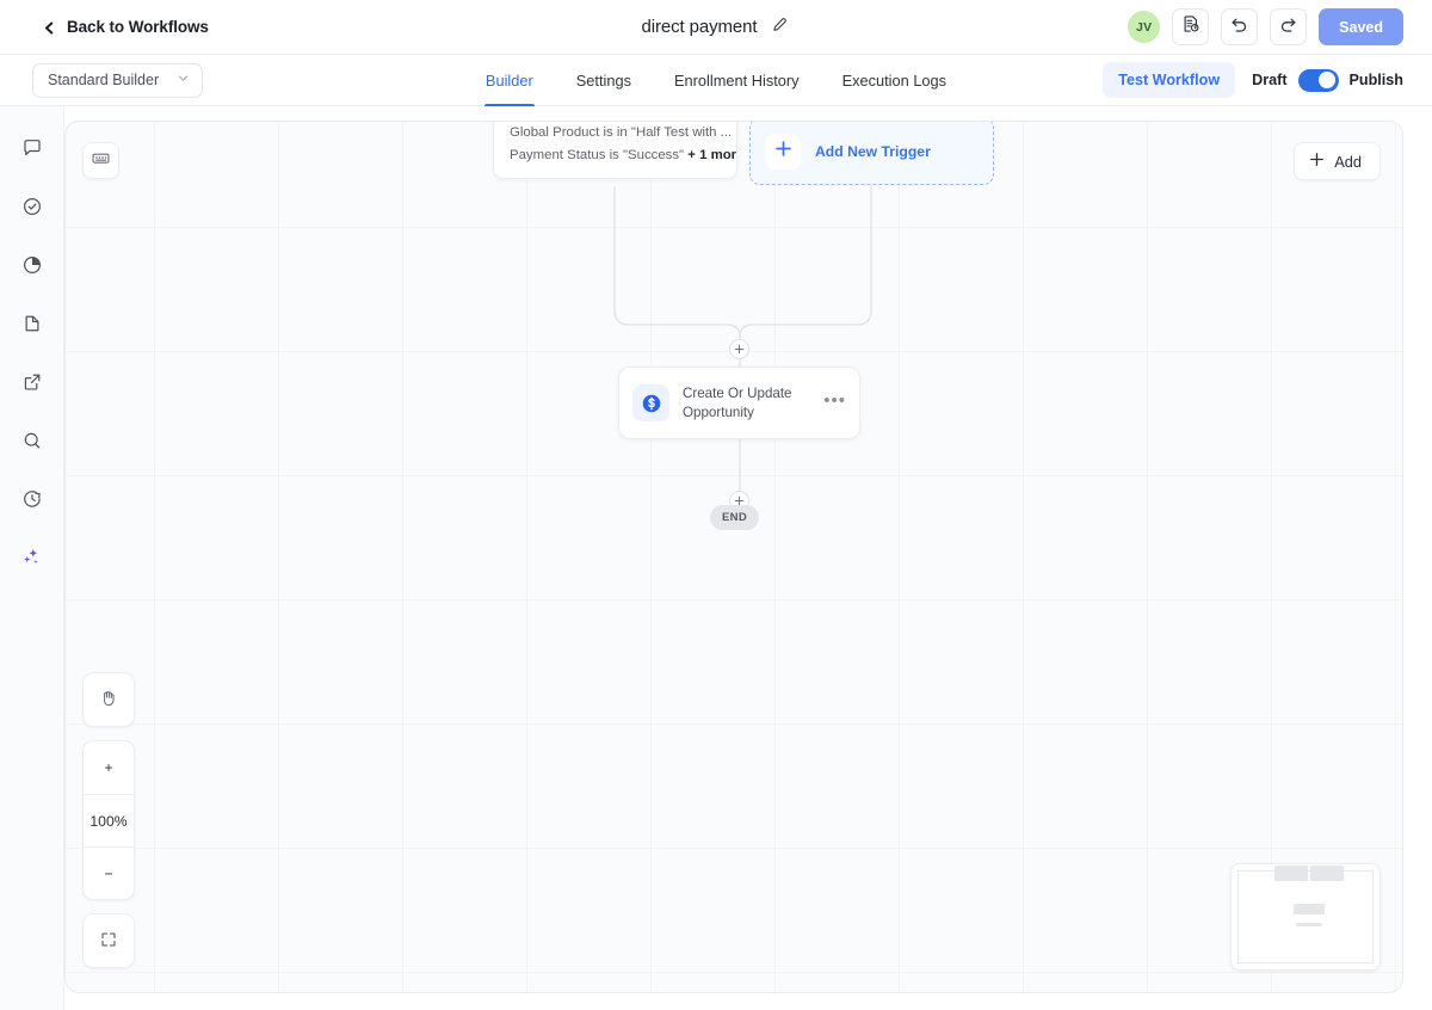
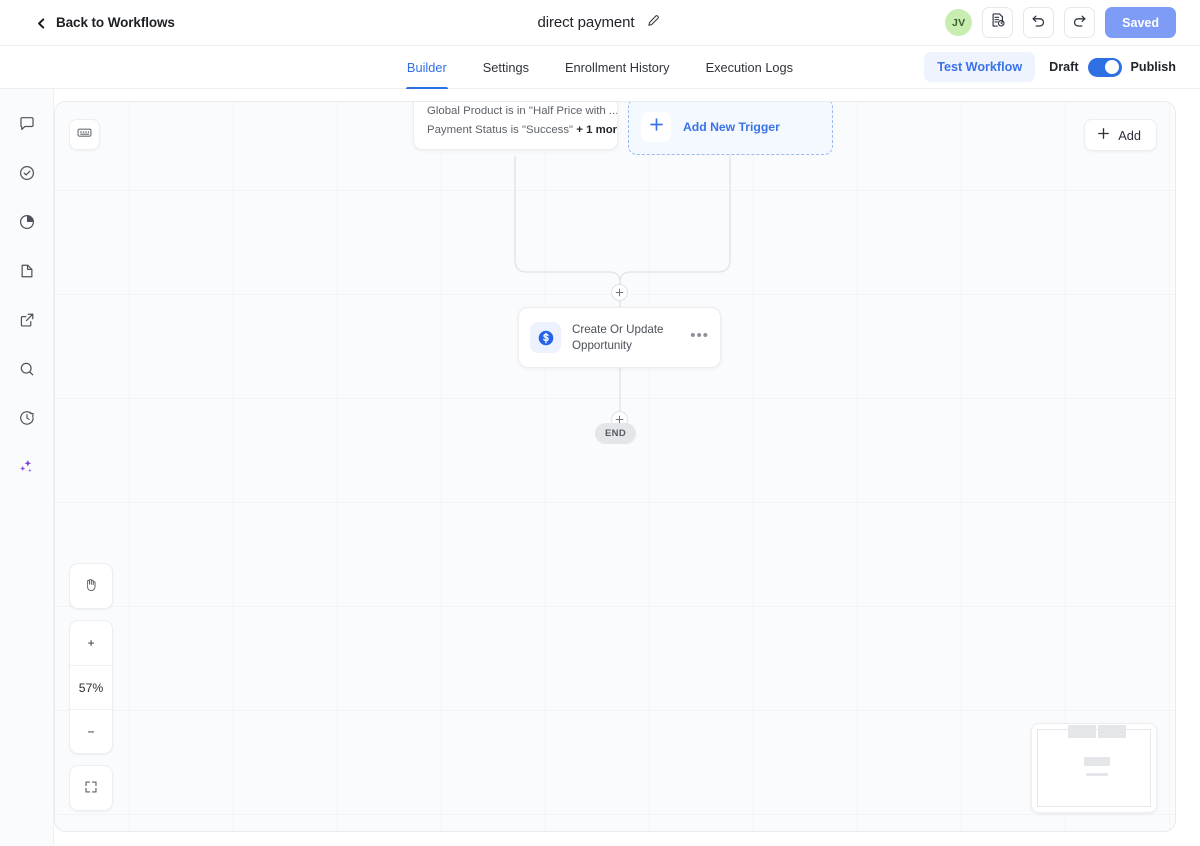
  Back to Workflows
  direct payment
  JV
  Saved
- Standard Builder
  Builder
  Settings
  Enrollment History
  Execution Logs
  Test Workflow
  Draft
  Publish
  Add
- Global Product is in "Half Test with ...
+ Global Product is in "Half Price with ...
  Payment Status is "Success" + 1 mor
  Add New Trigger
  Create Or Update Opportunity
  •••
  END
  +
- 100%
+ 57%
  −
